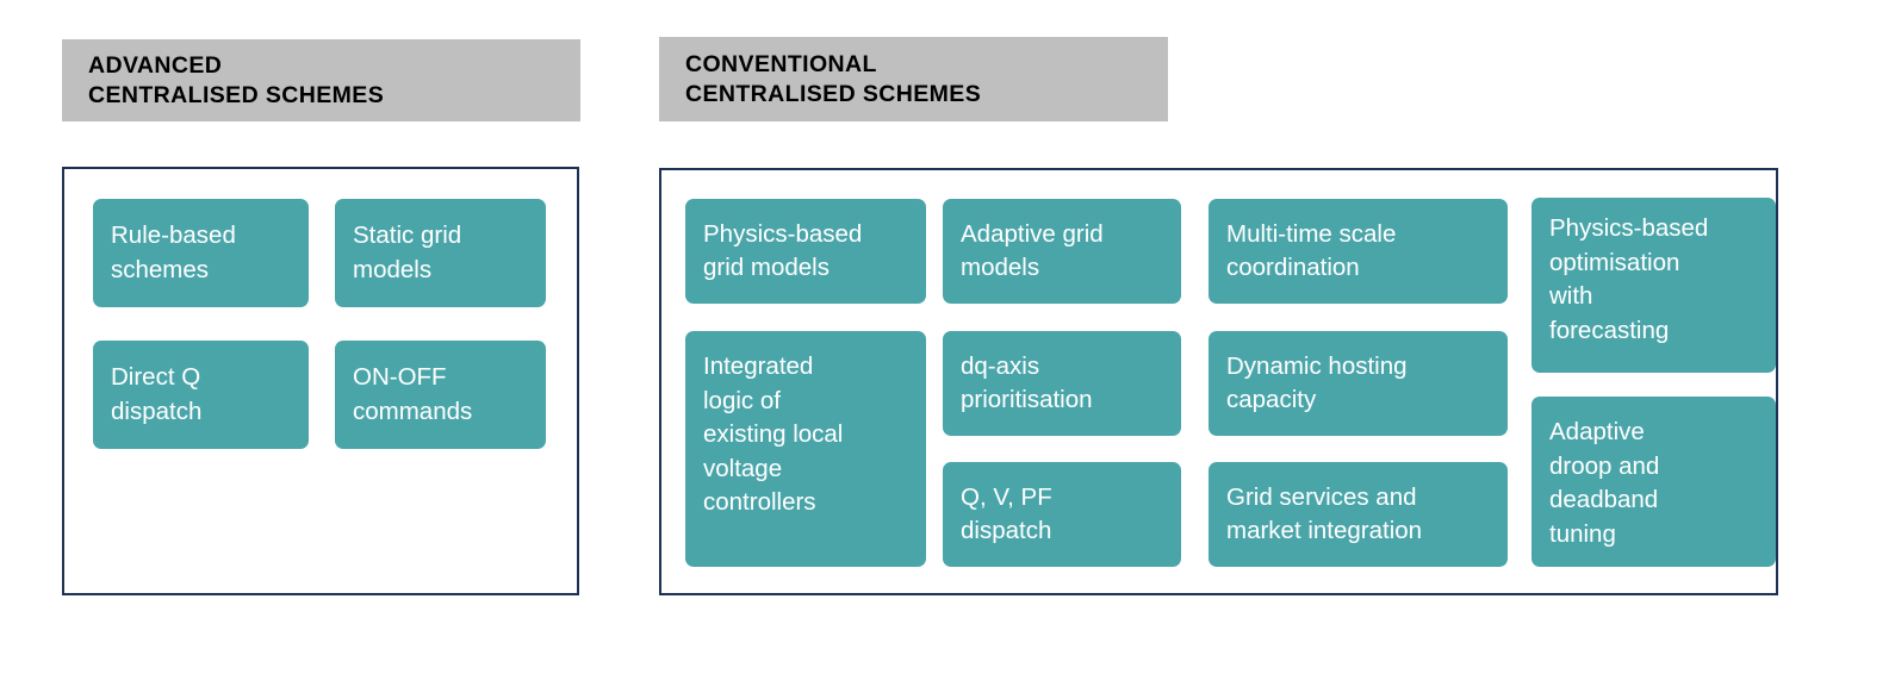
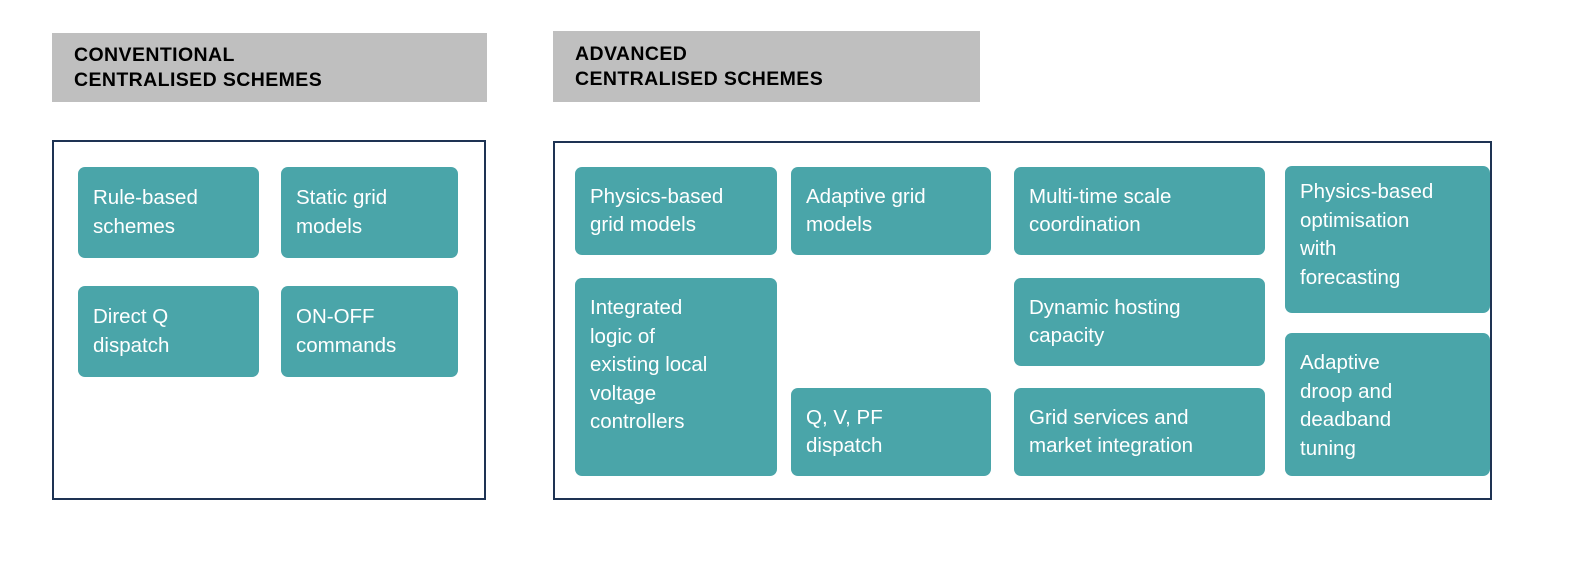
- ADVANCED
+ CONVENTIONAL
  CENTRALISED SCHEMES
- CONVENTIONAL
+ ADVANCED
  CENTRALISED SCHEMES
  Rule-based
  schemes
  Direct Q
  dispatch
  Static grid
  models
  ON-OFF
  commands
  Physics-based
  grid models
  Integrated
  logic of
  existing local
  voltage
  controllers
  Adaptive grid
  models
- dq-axis
- prioritisation
  Q, V, PF
  dispatch
  Multi-time scale
  coordination
  Dynamic hosting
  capacity
  Grid services and
  market integration
  Physics-based
  optimisation
  with
  forecasting
  Adaptive
  droop and
  deadband
  tuning
